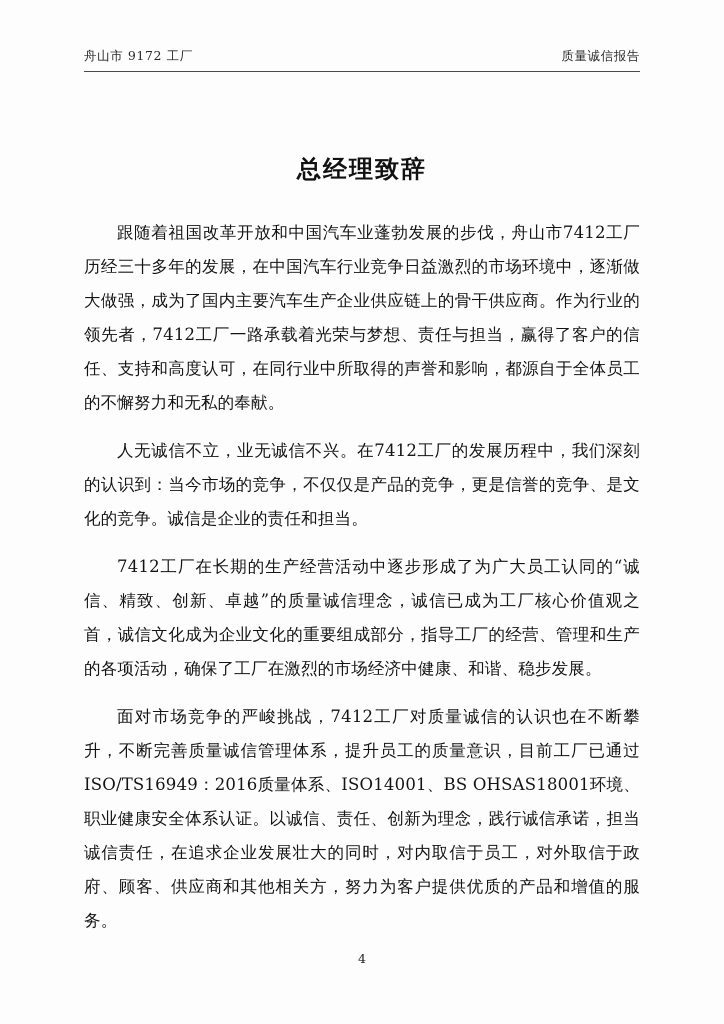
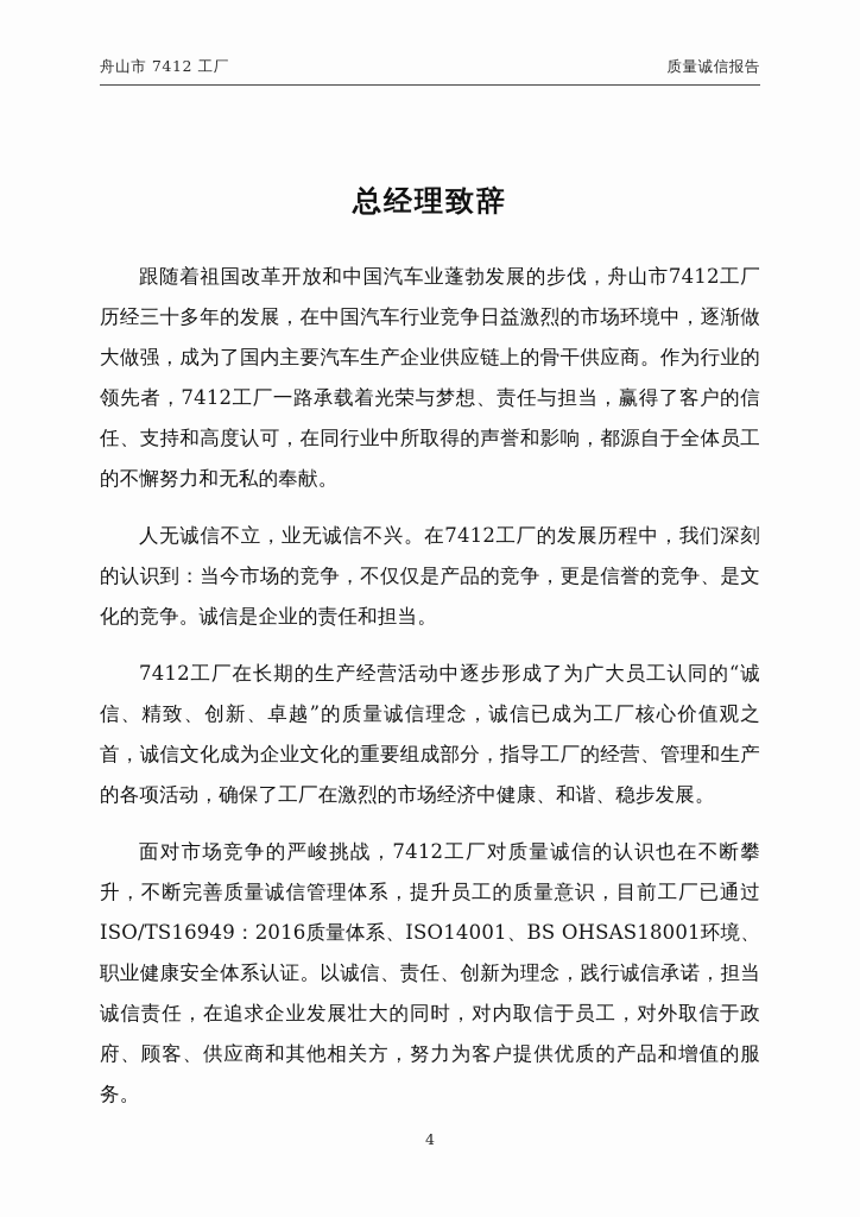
- 舟山市 9172 工厂
+ 舟山市 7412 工厂
  质量诚信报告
  总经理致辞
  跟随着祖国改革开放和中国汽车业蓬勃发展的步伐，舟山市7412工厂历经三十多年的发展，在中国汽车行业竞争日益激烈的市场环境中，逐渐做大做强，成为了国内主要汽车生产企业供应链上的骨干供应商。作为行业的领先者，7412工厂一路承载着光荣与梦想、责任与担当，赢得了客户的信任、支持和高度认可，在同行业中所取得的声誉和影响，都源自于全体员工的不懈努力和无私的奉献。
  人无诚信不立，业无诚信不兴。在7412工厂的发展历程中，我们深刻的认识到：当今市场的竞争，不仅仅是产品的竞争，更是信誉的竞争、是文化的竞争。诚信是企业的责任和担当。
  7412工厂在长期的生产经营活动中逐步形成了为广大员工认同的“诚信、精致、创新、卓越”的质量诚信理念，诚信已成为工厂核心价值观之首，诚信文化成为企业文化的重要组成部分，指导工厂的经营、管理和生产的各项活动，确保了工厂在激烈的市场经济中健康、和谐、稳步发展。
  面对市场竞争的严峻挑战，7412工厂对质量诚信的认识也在不断攀升，不断完善质量诚信管理体系，提升员工的质量意识，目前工厂已通过ISO/TS16949：2016质量体系、ISO14001、BS OHSAS18001环境、职业健康安全体系认证。以诚信、责任、创新为理念，践行诚信承诺，担当诚信责任，在追求企业发展壮大的同时，对内取信于员工，对外取信于政府、顾客、供应商和其他相关方，努力为客户提供优质的产品和增值的服务。
  4
